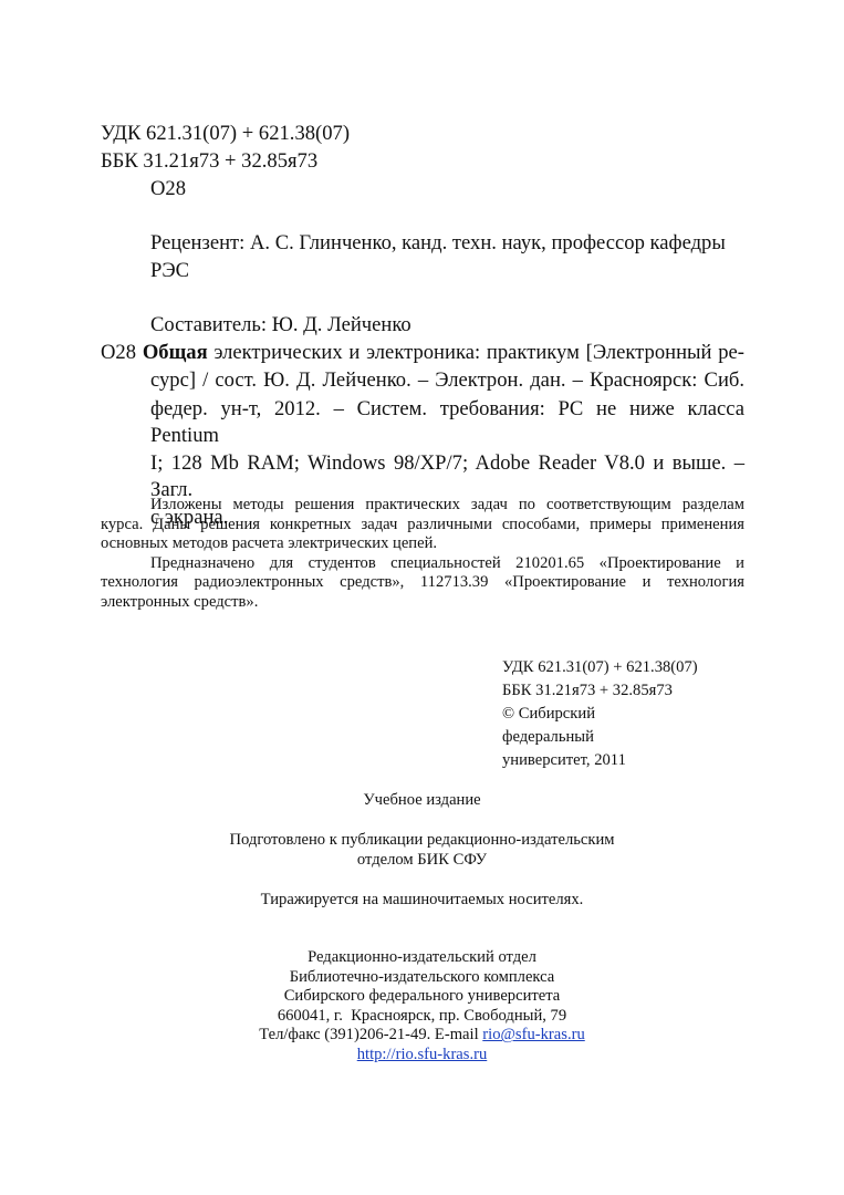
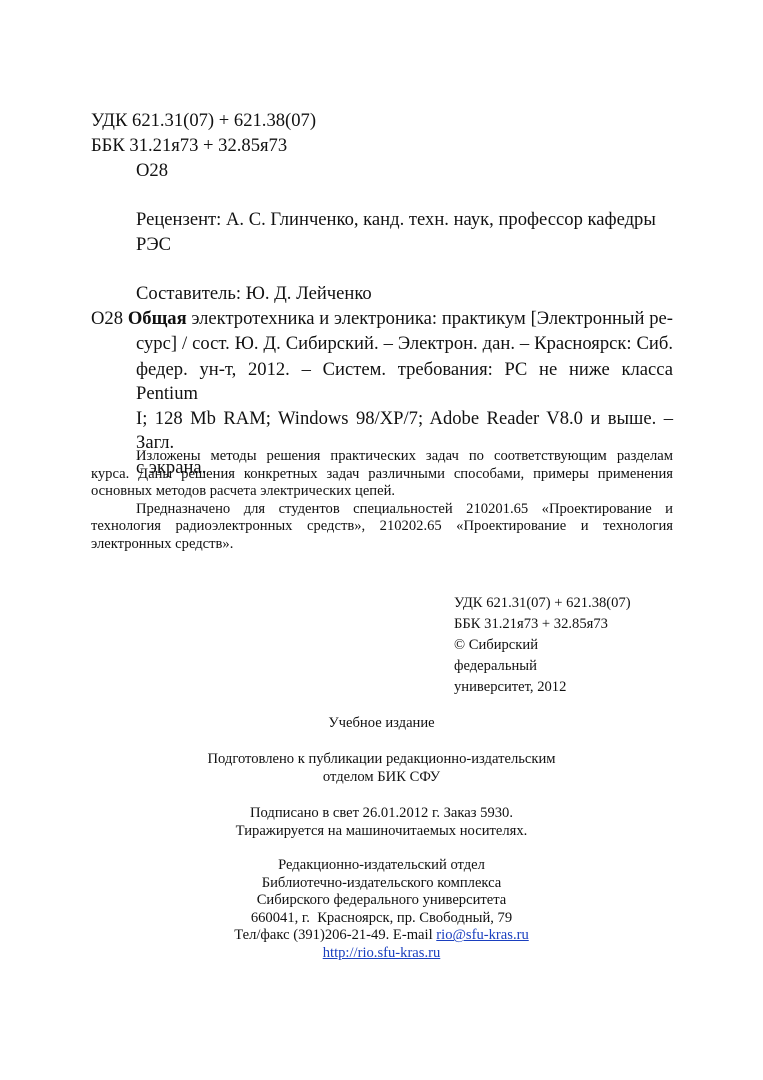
  УДК 621.31(07) + 621.38(07)
  ББК 31.21я73 + 32.85я73
  О28
  Рецензент: А. С. Глинченко, канд. техн. наук, профессор кафедры
  РЭС
  Составитель: Ю. Д. Лейченко
- О28 Общая электрических и электроника: практикум [Электронный ре-
+ О28 Общая электротехника и электроника: практикум [Электронный ре-
- сурс] / сост. Ю. Д. Лейченко. – Электрон. дан. – Красноярск: Сиб.
+ сурс] / сост. Ю. Д. Сибирский. – Электрон. дан. – Красноярск: Сиб.
  федер. ун-т, 2012. – Систем. требования: PC не ниже класса Pentium
  I; 128 Mb RAM; Windows 98/XP/7; Adobe Reader V8.0 и выше. – Загл.
  с экрана.
  Изложены методы решения практических задач по соответствующим разделам
  курса. Даны решения конкретных задач различными способами, примеры применения
  основных методов расчета электрических цепей.
  Предназначено для студентов специальностей 210201.65 «Проектирование и
- технология радиоэлектронных средств», 112713.39 «Проектирование и технология
+ технология радиоэлектронных средств», 210202.65 «Проектирование и технология
  электронных средств».
  УДК 621.31(07) + 621.38(07)
  ББК 31.21я73 + 32.85я73
  © Сибирский
  федеральный
- университет, 2011
+ университет, 2012
  Учебное издание
  Подготовлено к публикации редакционно-издательским
  отделом БИК СФУ
+ Подписано в свет 26.01.2012 г. Заказ 5930.
  Тиражируется на машиночитаемых носителях.
  Редакционно-издательский отдел
  Библиотечно-издательского комплекса
  Сибирского федерального университета
  660041, г. Красноярск, пр. Свободный, 79
  Тел/факс (391)206-21-49. E-mail rio@sfu-kras.ru
  http://rio.sfu-kras.ru
